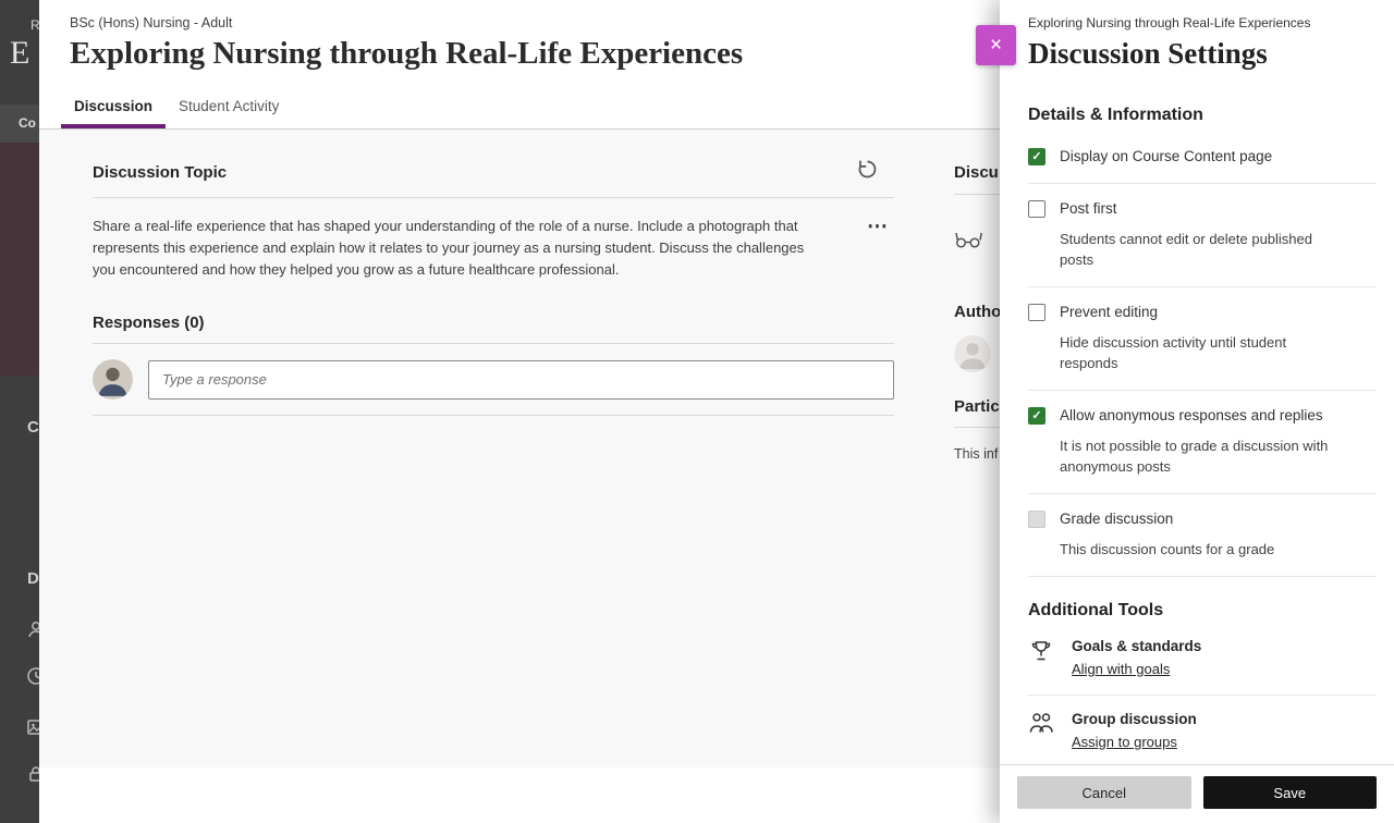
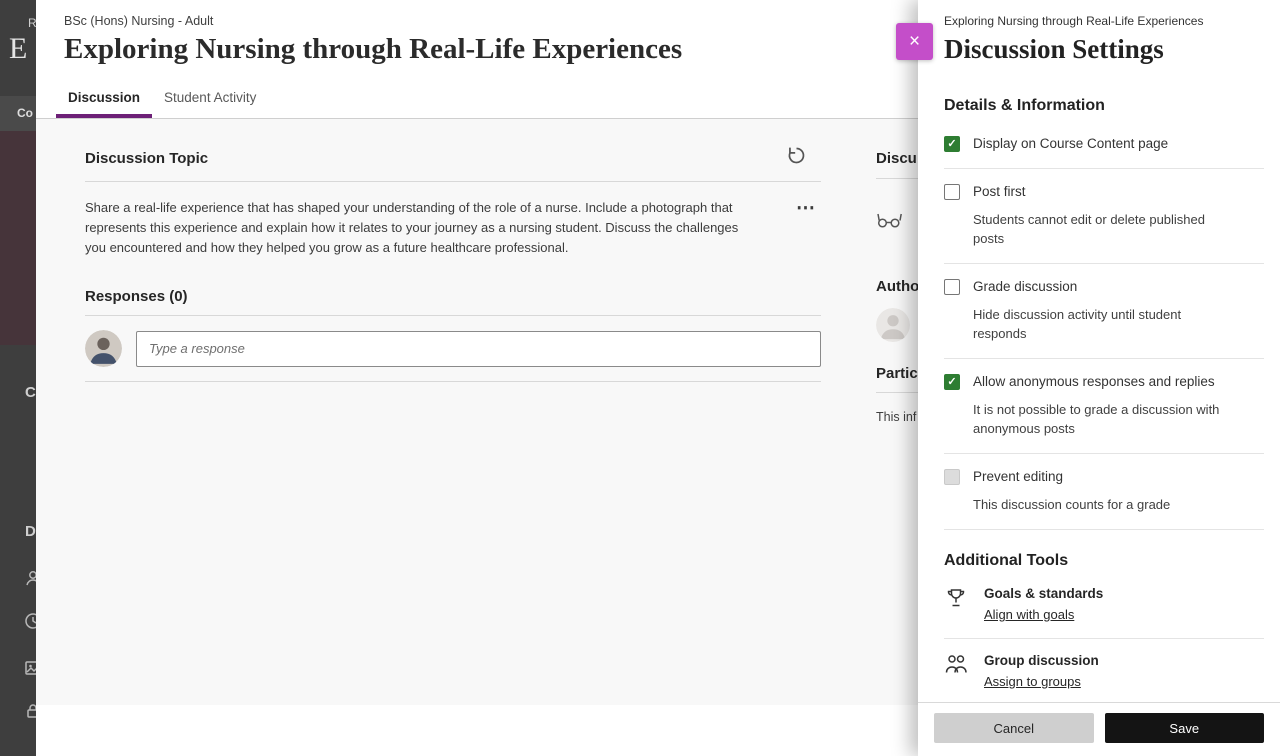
  E
  Co
  C
  D
  BSc (Hons) Nursing - Adult
  Exploring Nursing through Real-Life Experiences
  Discussion
  Student Activity
  Discussion Topic
  Share a real-life experience that has shaped your understanding of the role of a nurse. Include a photograph that represents this experience and explain how it relates to your journey as a nursing student. Discuss the challenges you encountered and how they helped you grow as a future healthcare professional.
  ⋯
  Responses (0)
  Type a response
  Discu
  Autho
  Partic
  This inf
  ×
  Exploring Nursing through Real-Life Experiences
  Discussion Settings
  Details & Information
  Display on Course Content page
  Post first
  Students cannot edit or delete published posts
- Prevent editing
+ Grade discussion
  Hide discussion activity until student responds
  Allow anonymous responses and replies
  It is not possible to grade a discussion with anonymous posts
- Grade discussion
+ Prevent editing
  This discussion counts for a grade
  Additional Tools
  Goals & standards
  Align with goals
  Group discussion
  Assign to groups
  Cancel
  Save
